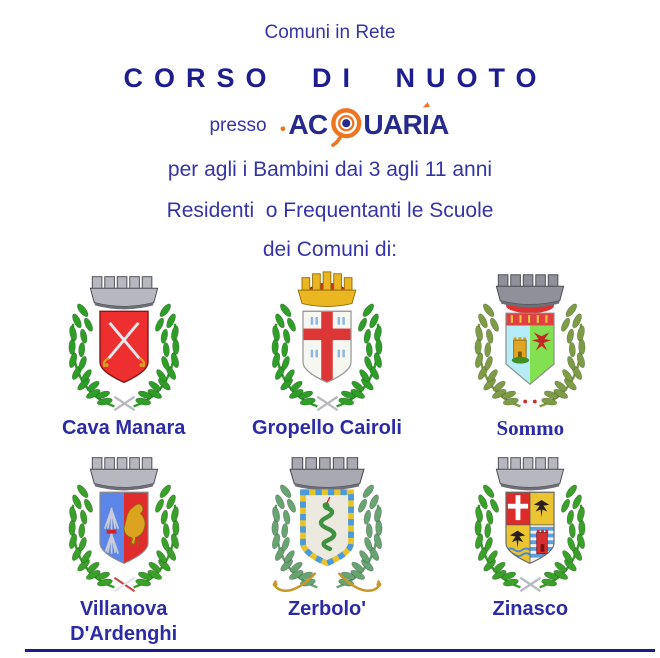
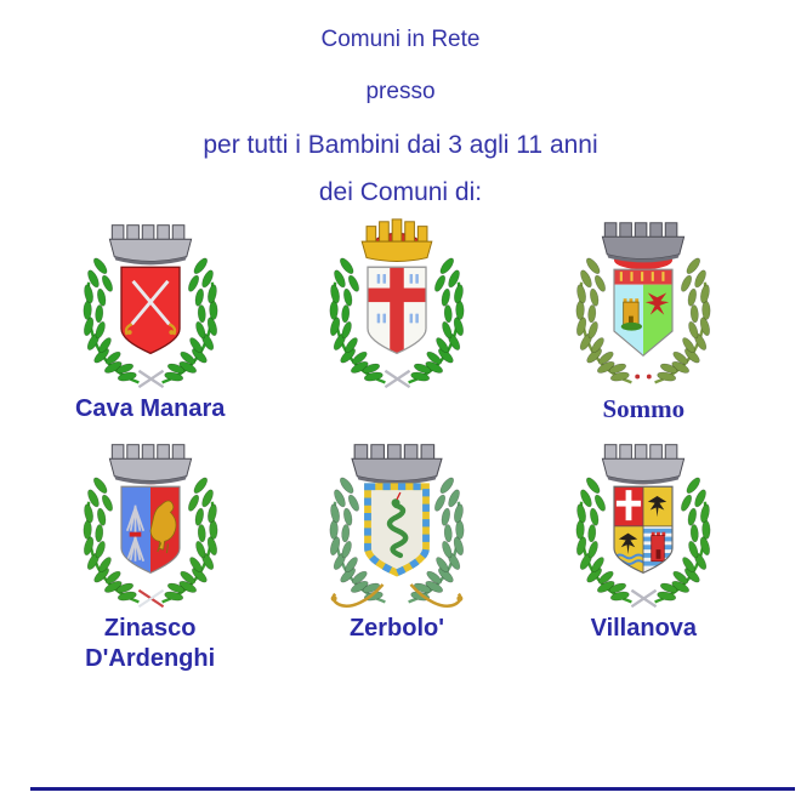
  Comuni in Rete
- CORSO DI NUOTO
  presso
- AC
- UARIA
- per agli i Bambini dai 3 agli 11 anni
+ per tutti i Bambini dai 3 agli 11 anni
- Residenti o Frequentanti le Scuole
  dei Comuni di:
  Cava Manara
- Gropello Cairoli
  Sommo
- Villanova
+ Zinasco
  D'Ardenghi
  Zerbolo'
- Zinasco
+ Villanova
